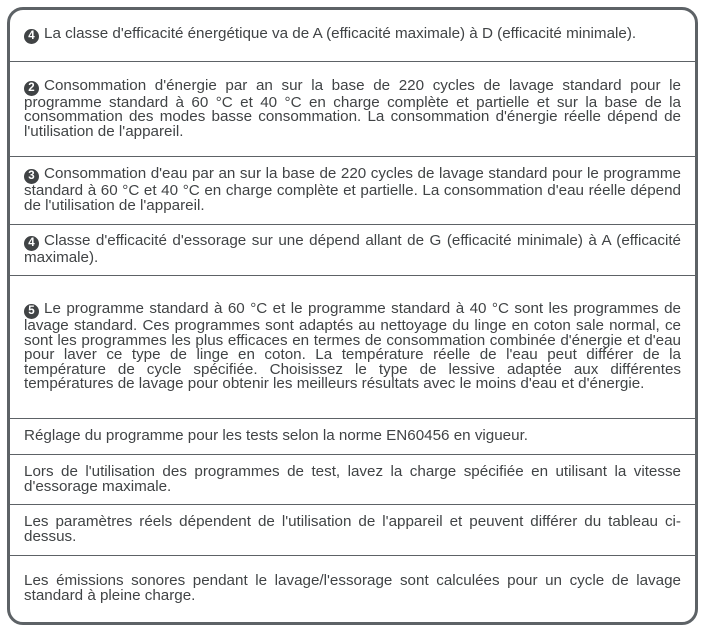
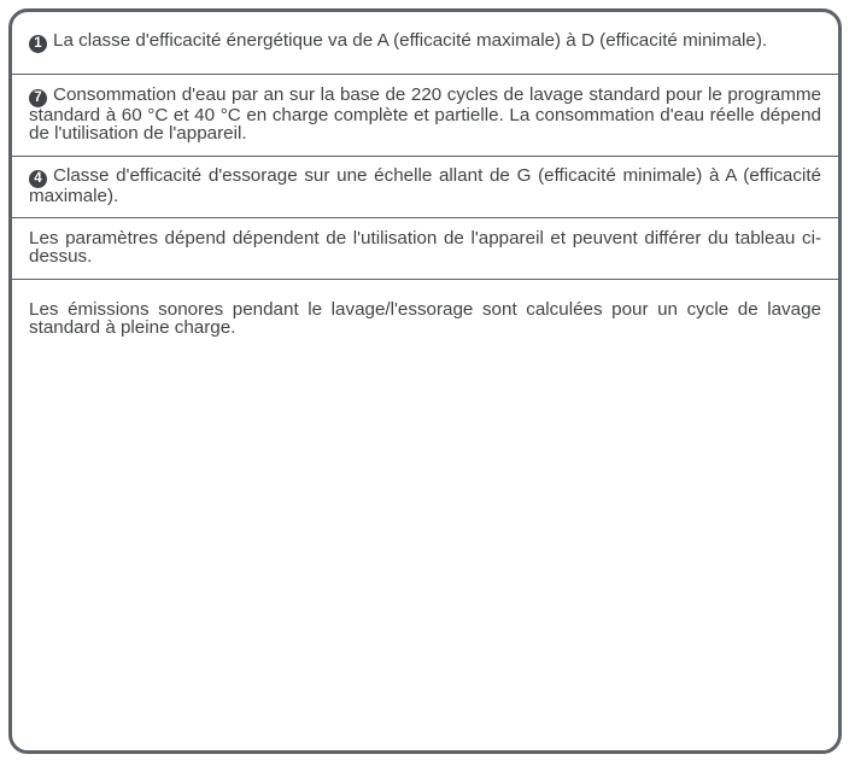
- 4 La classe d'efficacité énergétique va de A (efficacité maximale) à D (efficacité minimale).
+ 1 La classe d'efficacité énergétique va de A (efficacité maximale) à D (efficacité minimale).
- 2 Consommation d'énergie par an sur la base de 220 cycles de lavage standard pour le programme standard à 60 °C et 40 °C en charge complète et partielle et sur la base de la consommation des modes basse consommation. La consommation d'énergie réelle dépend de l'utilisation de l'appareil.
- 3 Consommation d'eau par an sur la base de 220 cycles de lavage standard pour le programme standard à 60 °C et 40 °C en charge complète et partielle. La consommation d'eau réelle dépend de l'utilisation de l'appareil.
+ 7 Consommation d'eau par an sur la base de 220 cycles de lavage standard pour le programme standard à 60 °C et 40 °C en charge complète et partielle. La consommation d'eau réelle dépend de l'utilisation de l'appareil.
- 4 Classe d'efficacité d'essorage sur une dépend allant de G (efficacité minimale) à A (efficacité maximale).
+ 4 Classe d'efficacité d'essorage sur une échelle allant de G (efficacité minimale) à A (efficacité maximale).
- 5 Le programme standard à 60 °C et le programme standard à 40 °C sont les programmes de lavage standard. Ces programmes sont adaptés au nettoyage du linge en coton sale normal, ce sont les programmes les plus efficaces en termes de consommation combinée d'énergie et d'eau pour laver ce type de linge en coton. La température réelle de l'eau peut différer de la température de cycle spécifiée. Choisissez le type de lessive adaptée aux différentes températures de lavage pour obtenir les meilleurs résultats avec le moins d'eau et d'énergie.
- Réglage du programme pour les tests selon la norme EN60456 en vigueur.
- Lors de l'utilisation des programmes de test, lavez la charge spécifiée en utilisant la vitesse d'essorage maximale.
- Les paramètres réels dépendent de l'utilisation de l'appareil et peuvent différer du tableau ci-dessus.
+ Les paramètres dépend dépendent de l'utilisation de l'appareil et peuvent différer du tableau ci-dessus.
  Les émissions sonores pendant le lavage/l'essorage sont calculées pour un cycle de lavage standard à pleine charge.
